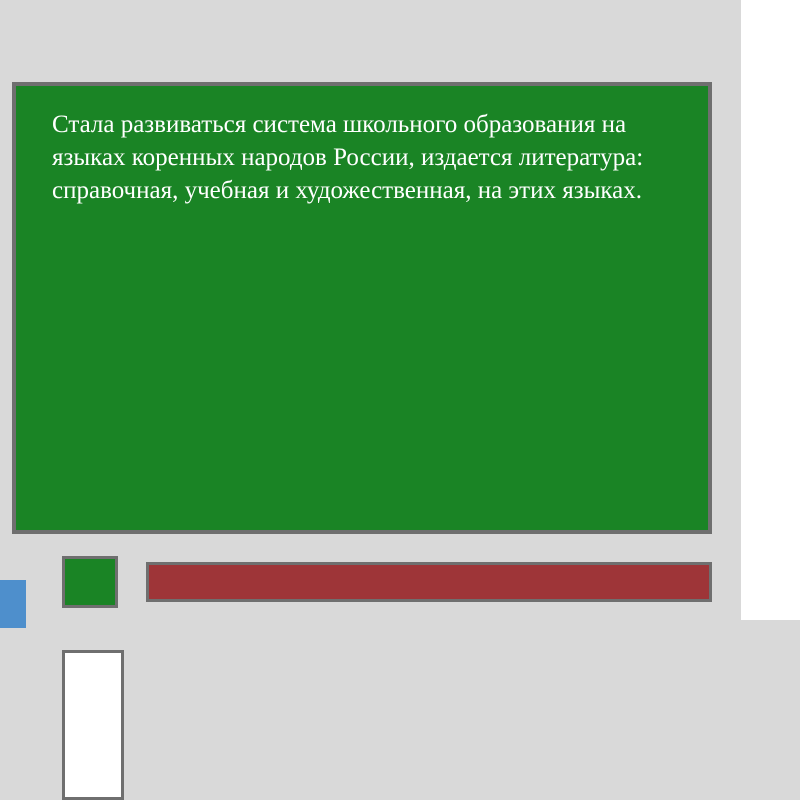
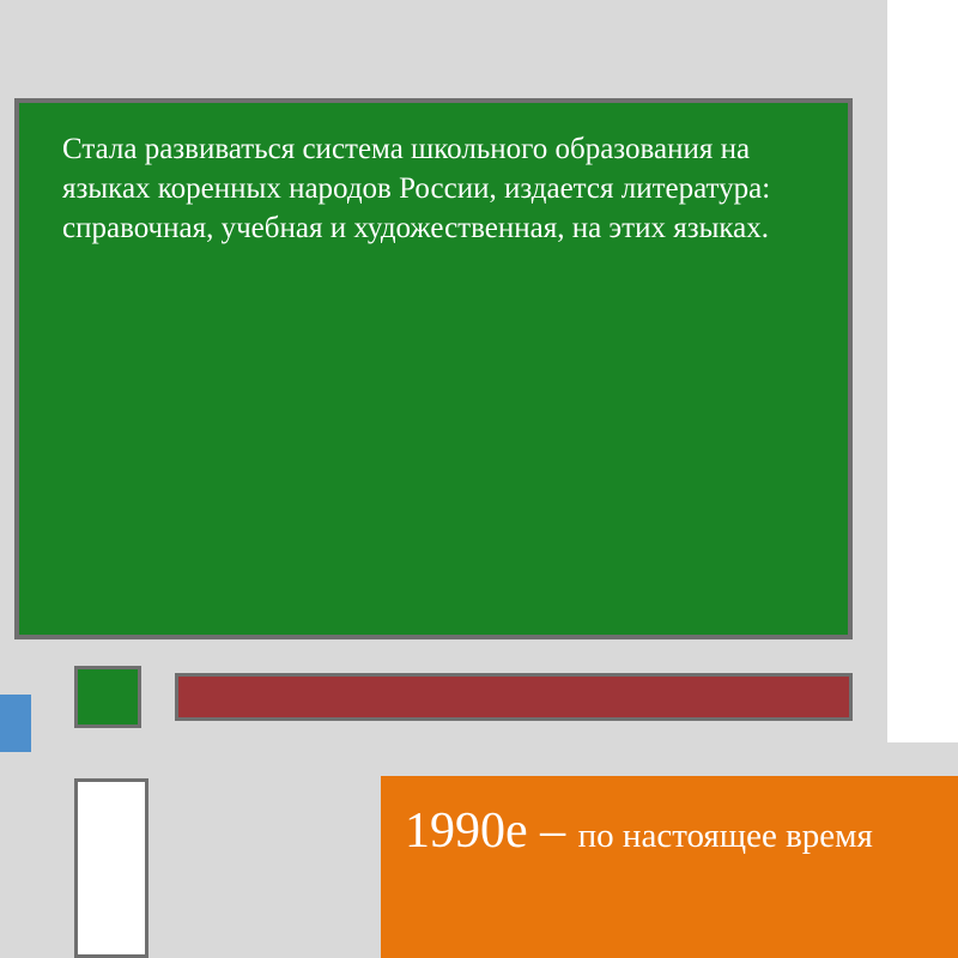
  Стала развиваться система школьного образования на языках коренных народов России, издается литература: справочная, учебная и художественная, на этих языках.
+ 1990е – по настоящее время
